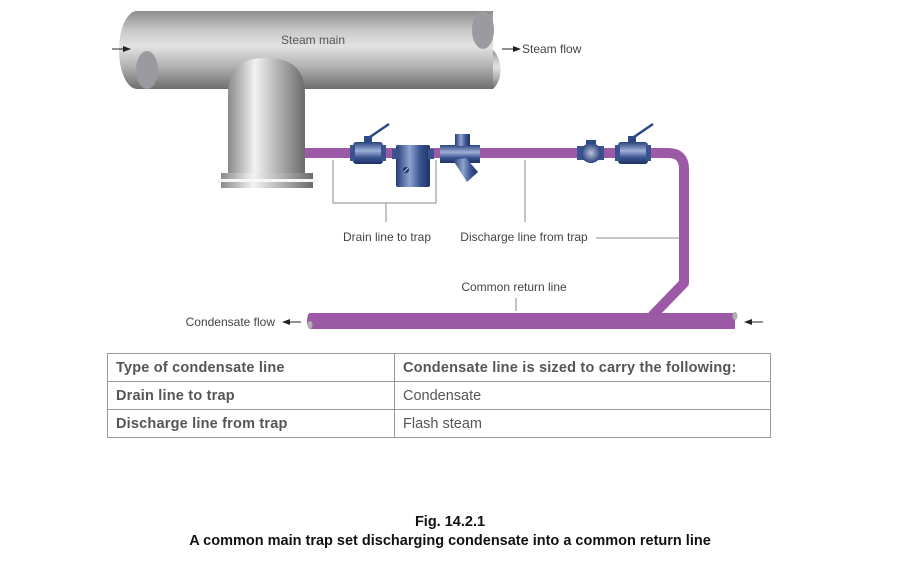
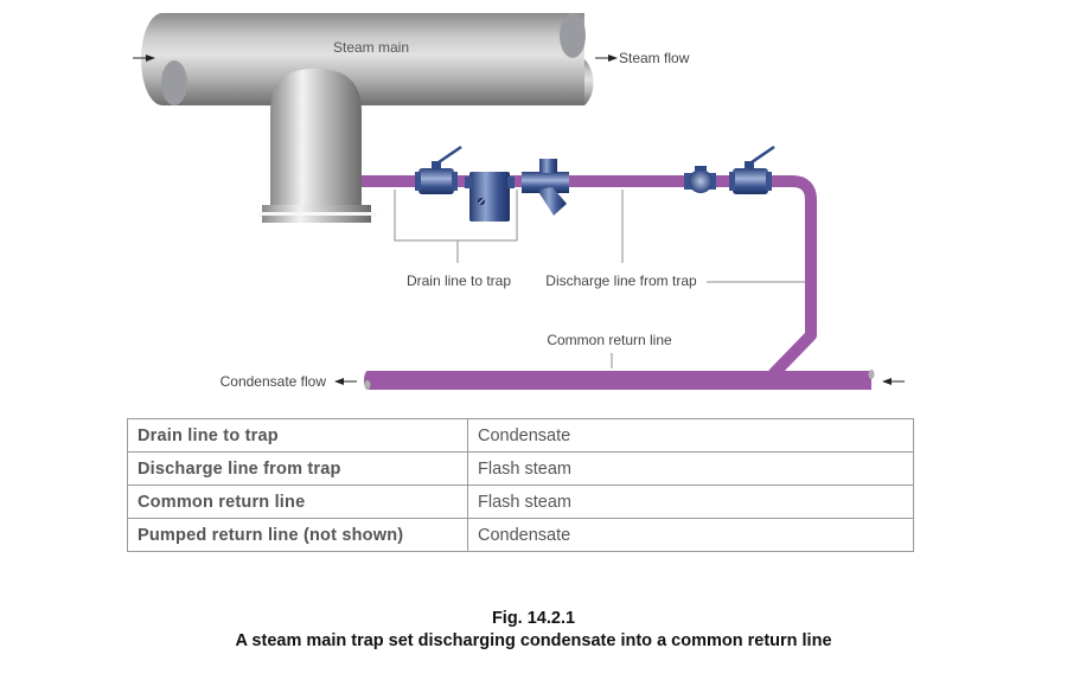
  Steam main
  Steam flow
  Drain line to trap
  Discharge line from trap
  Common return line
  Condensate flow
- Type of condensate line	Condensate line is sized to carry the following:
  Drain line to trap	Condensate
  Discharge line from trap	Flash steam
+ Common return line	Flash steam
+ Pumped return line (not shown)	Condensate
  Fig. 14.2.1
- A common main trap set discharging condensate into a common return line
+ A steam main trap set discharging condensate into a common return line
